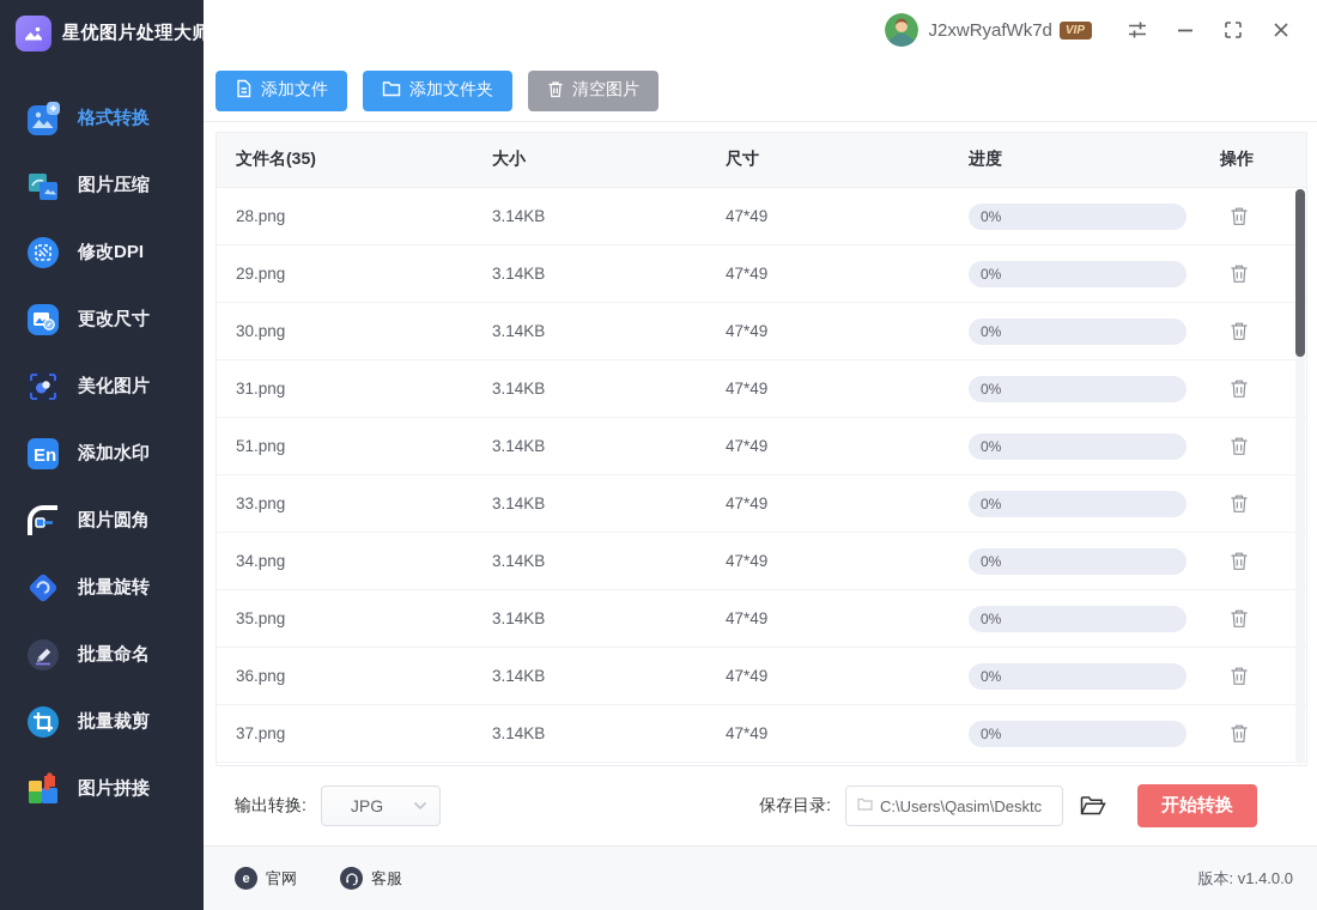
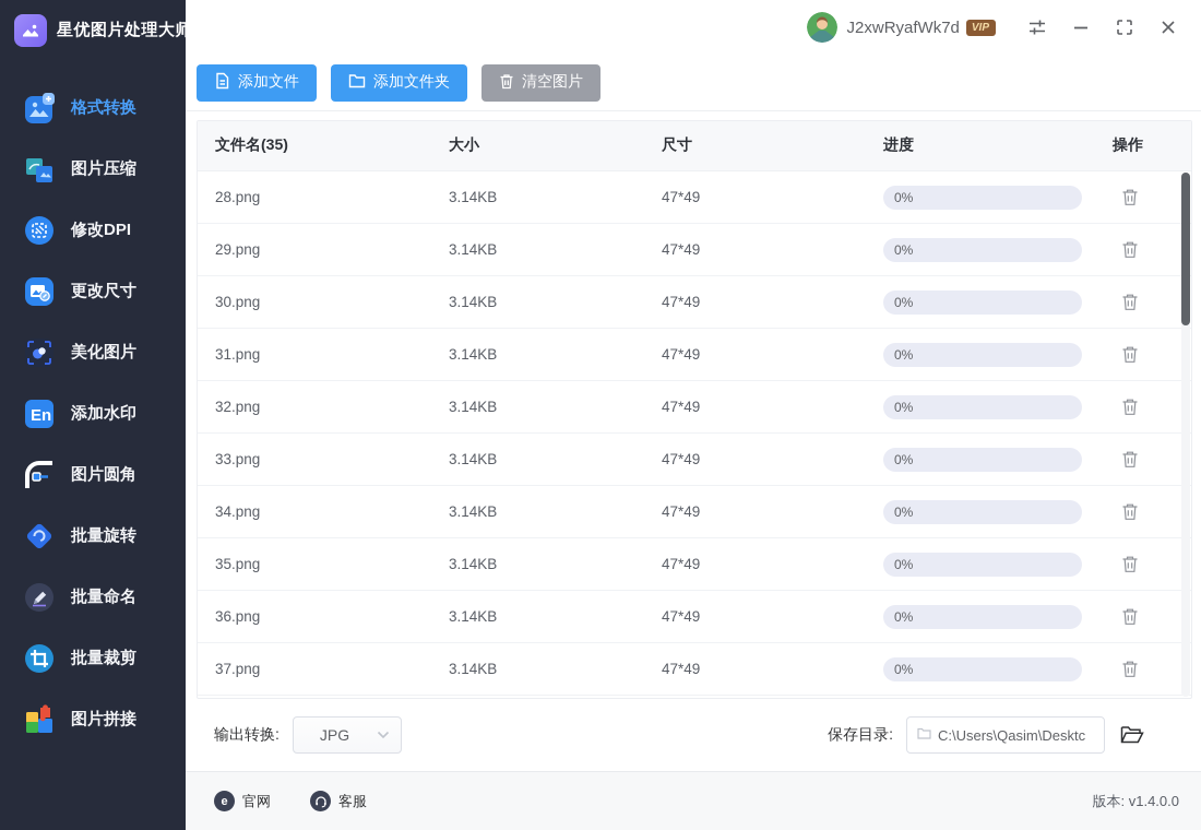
  星优图片处理大师
  格式转换
  图片压缩
  修改DPI
  更改尺寸
  美化图片
  En
  添加水印
  图片圆角
  批量旋转
  批量命名
  批量裁剪
  图片拼接
  J2xwRyafWk7d
  VIP
  添加文件
  添加文件夹
  清空图片
  文件名(35)
  大小
  尺寸
  进度
  操作
  28.png
  3.14KB
  47*49
  0%
  29.png
  3.14KB
  47*49
  0%
  30.png
  3.14KB
  47*49
  0%
  31.png
  3.14KB
  47*49
  0%
- 51.png
+ 32.png
  3.14KB
  47*49
  0%
  33.png
  3.14KB
  47*49
  0%
  34.png
  3.14KB
  47*49
  0%
  35.png
  3.14KB
  47*49
  0%
  36.png
  3.14KB
  47*49
  0%
  37.png
  3.14KB
  47*49
  0%
  输出转换:
  JPG
  保存目录:
  C:\Users\Qasim\Desktc
- 开始转换
  e
  官网
  客服
  版本: v1.4.0.0
